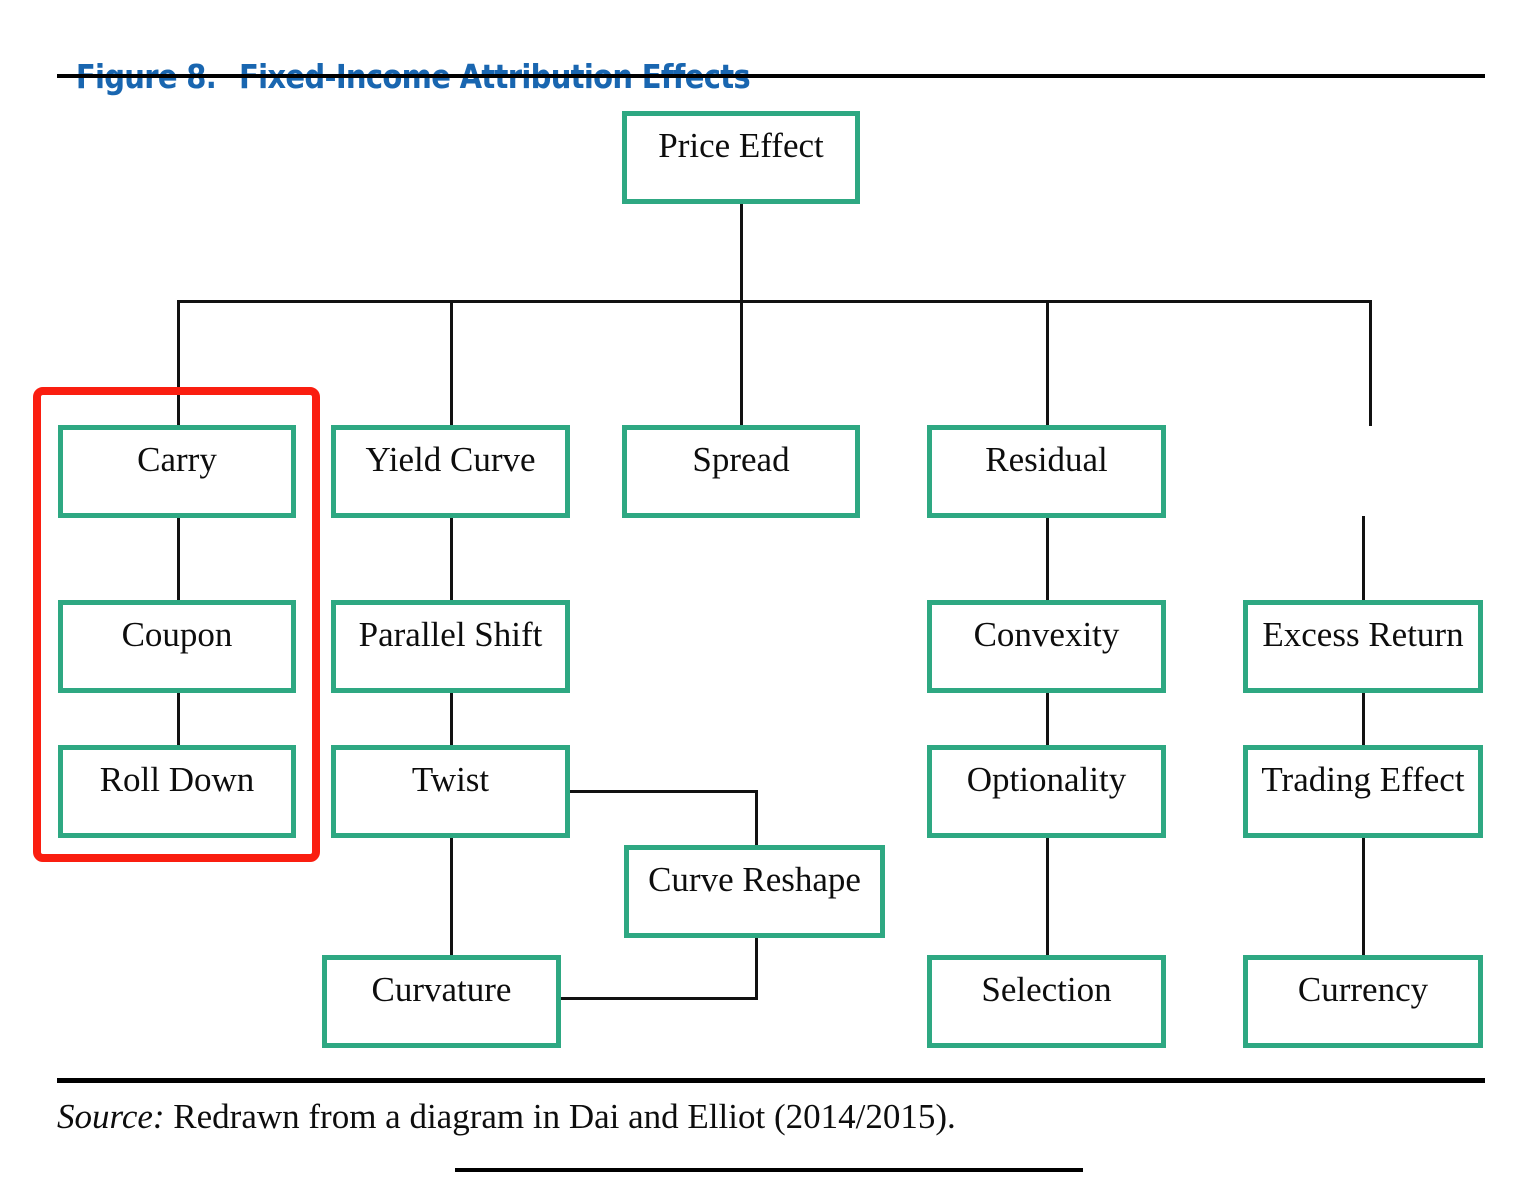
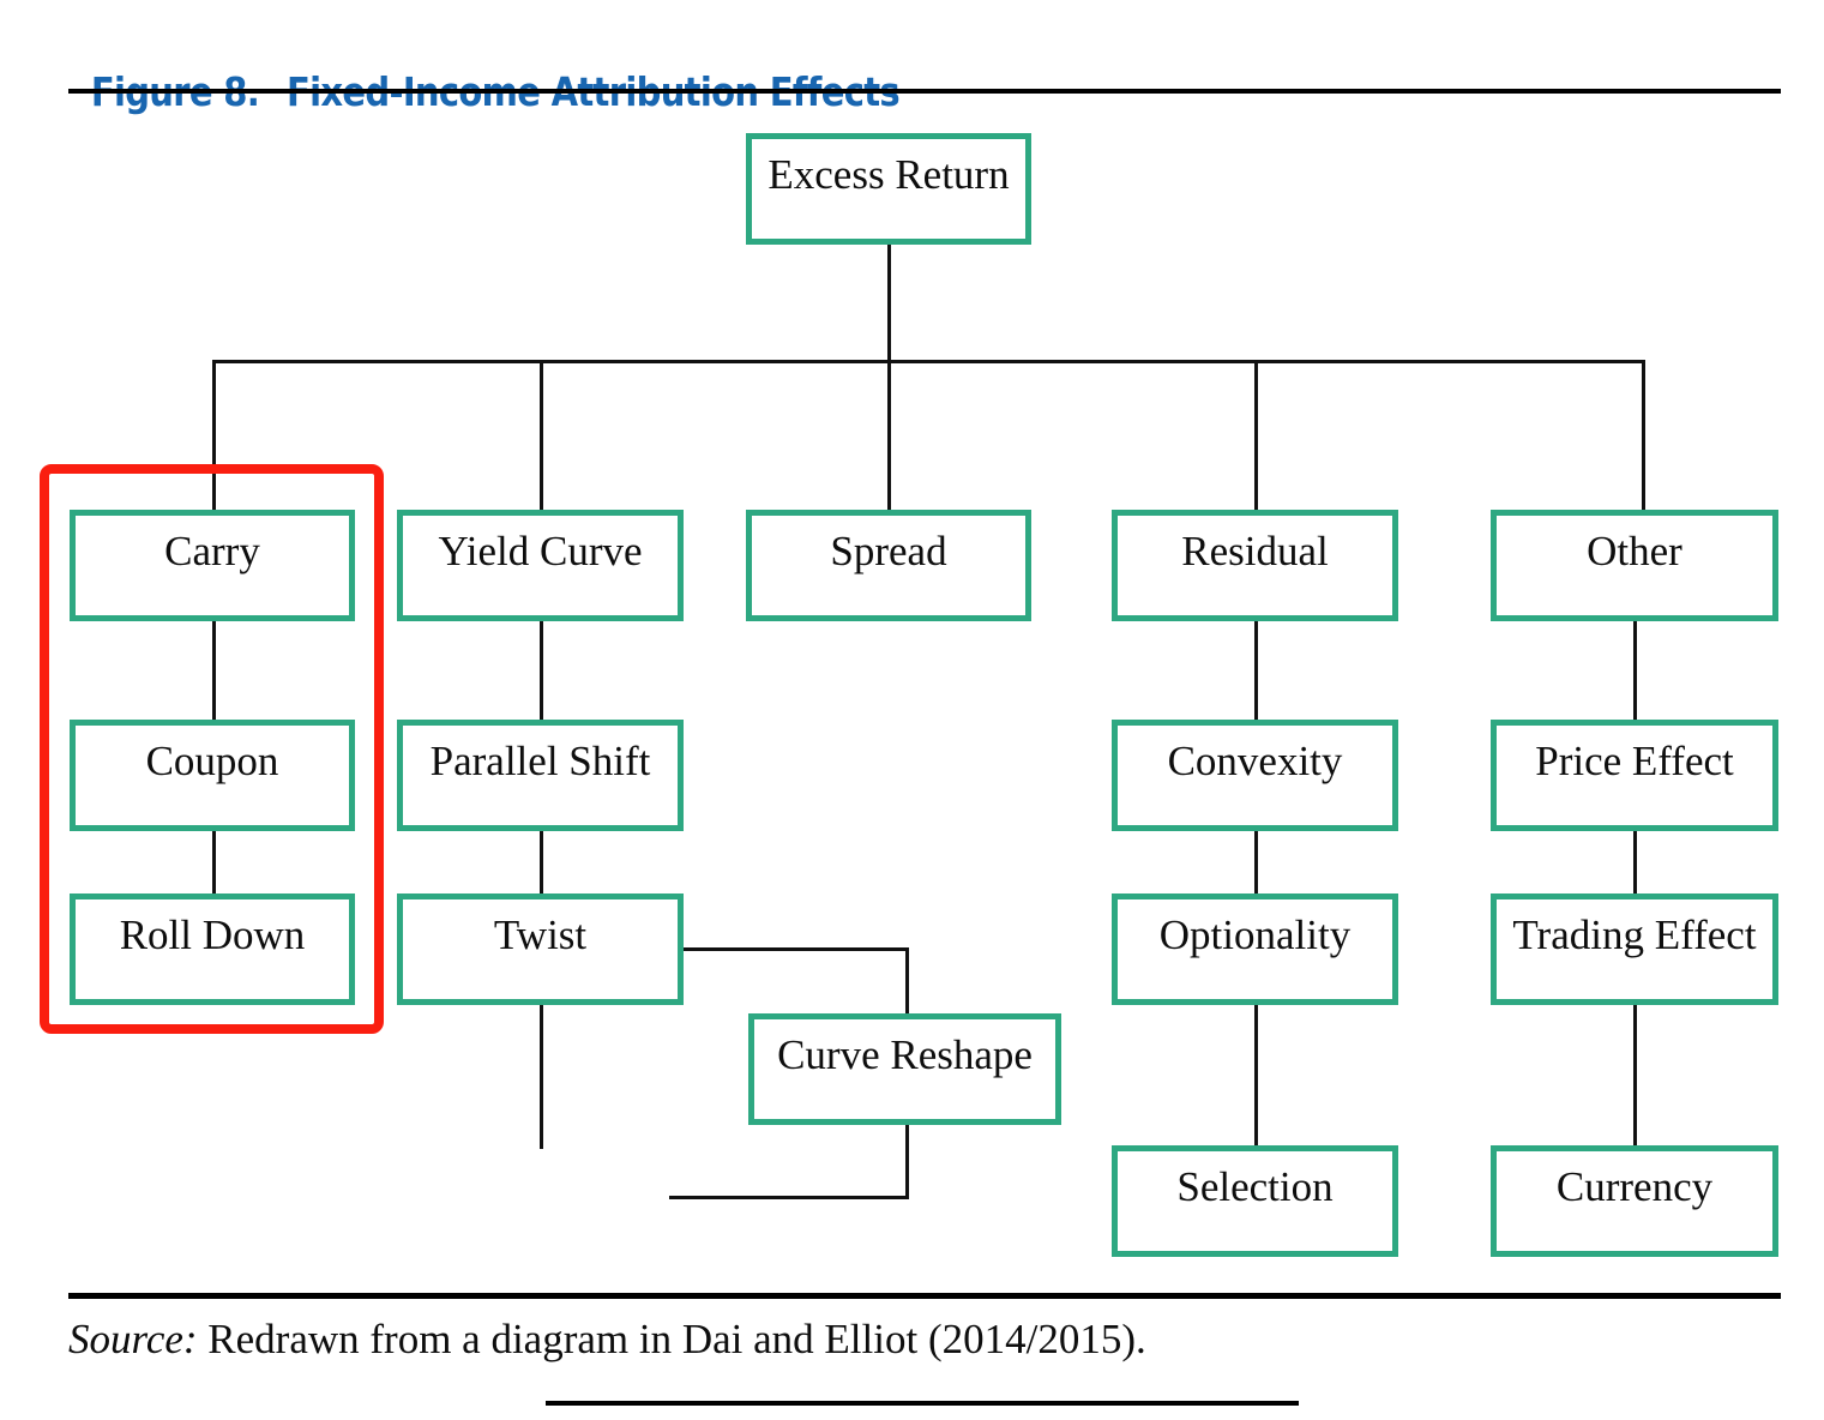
- Price Effect
+ Excess Return
  Carry
  Yield Curve
  Spread
  Residual
+ Other
  Coupon
  Parallel Shift
  Convexity
- Excess Return
+ Price Effect
  Roll Down
  Twist
  Optionality
  Trading Effect
  Curve Reshape
- Curvature
  Selection
  Currency
  Source: Redrawn from a diagram in Dai and Elliot (2014/2015).
